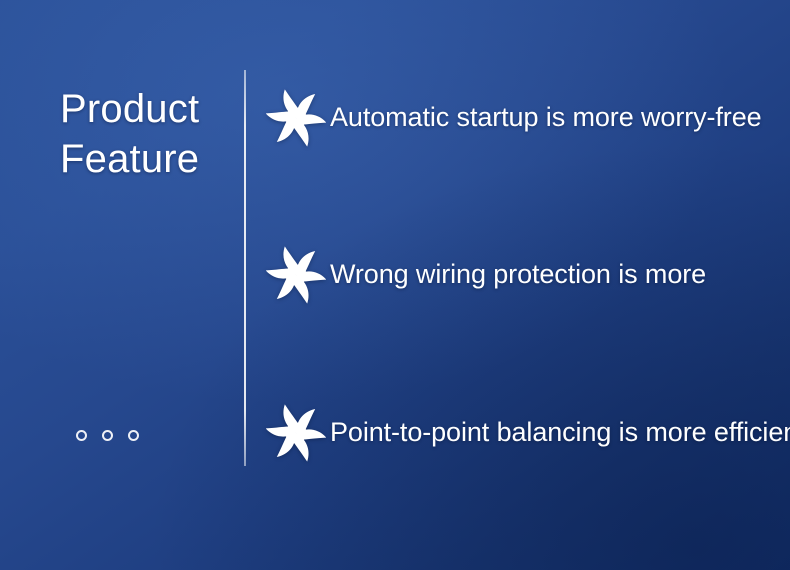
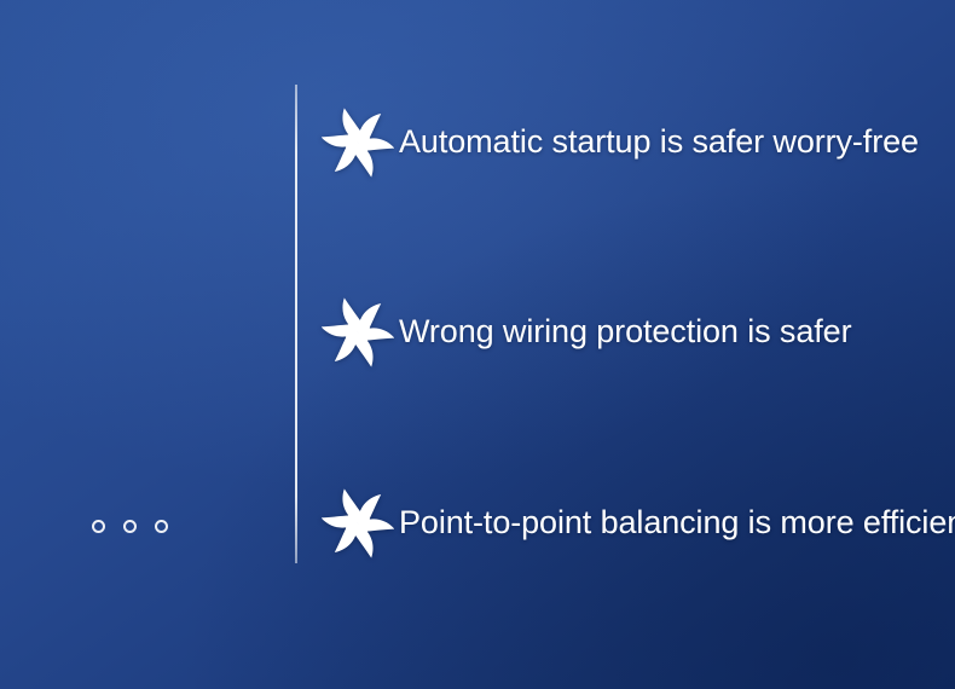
- Product
- Feature
- Automatic startup is more worry-free
+ Automatic startup is safer worry-free
- Wrong wiring protection is more
+ Wrong wiring protection is safer
  Point-to-point balancing is more efficie
